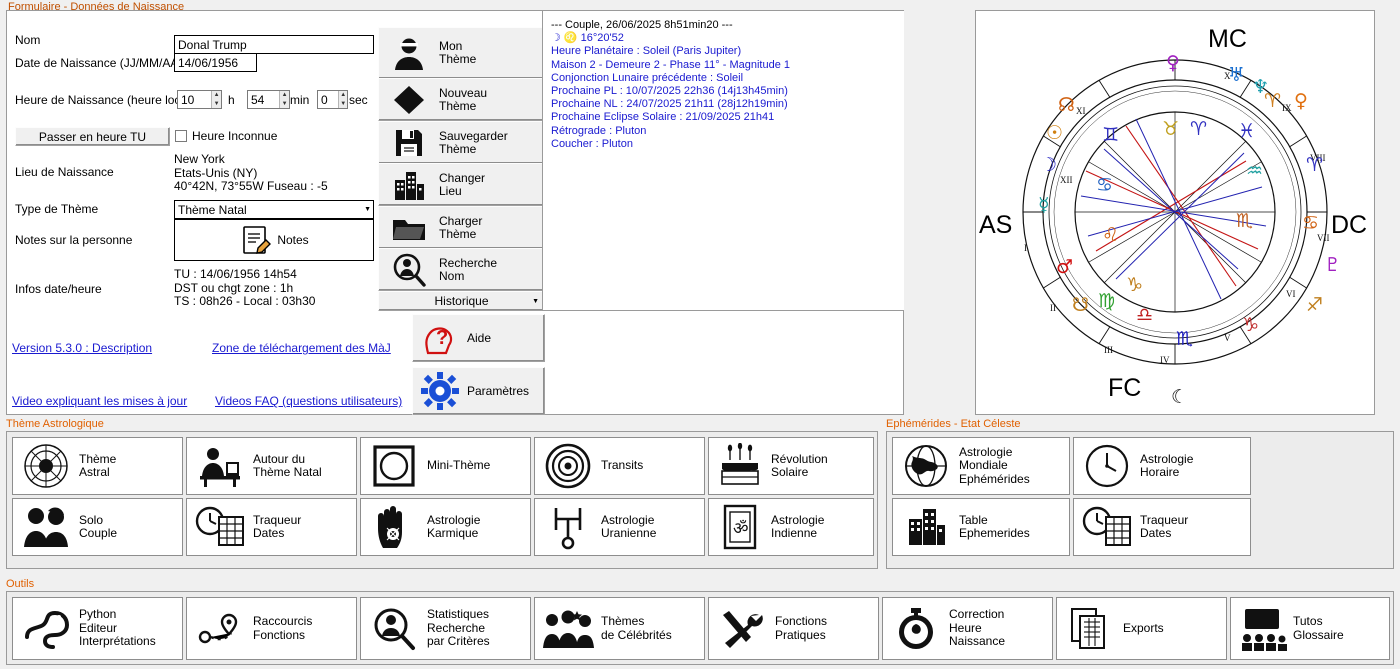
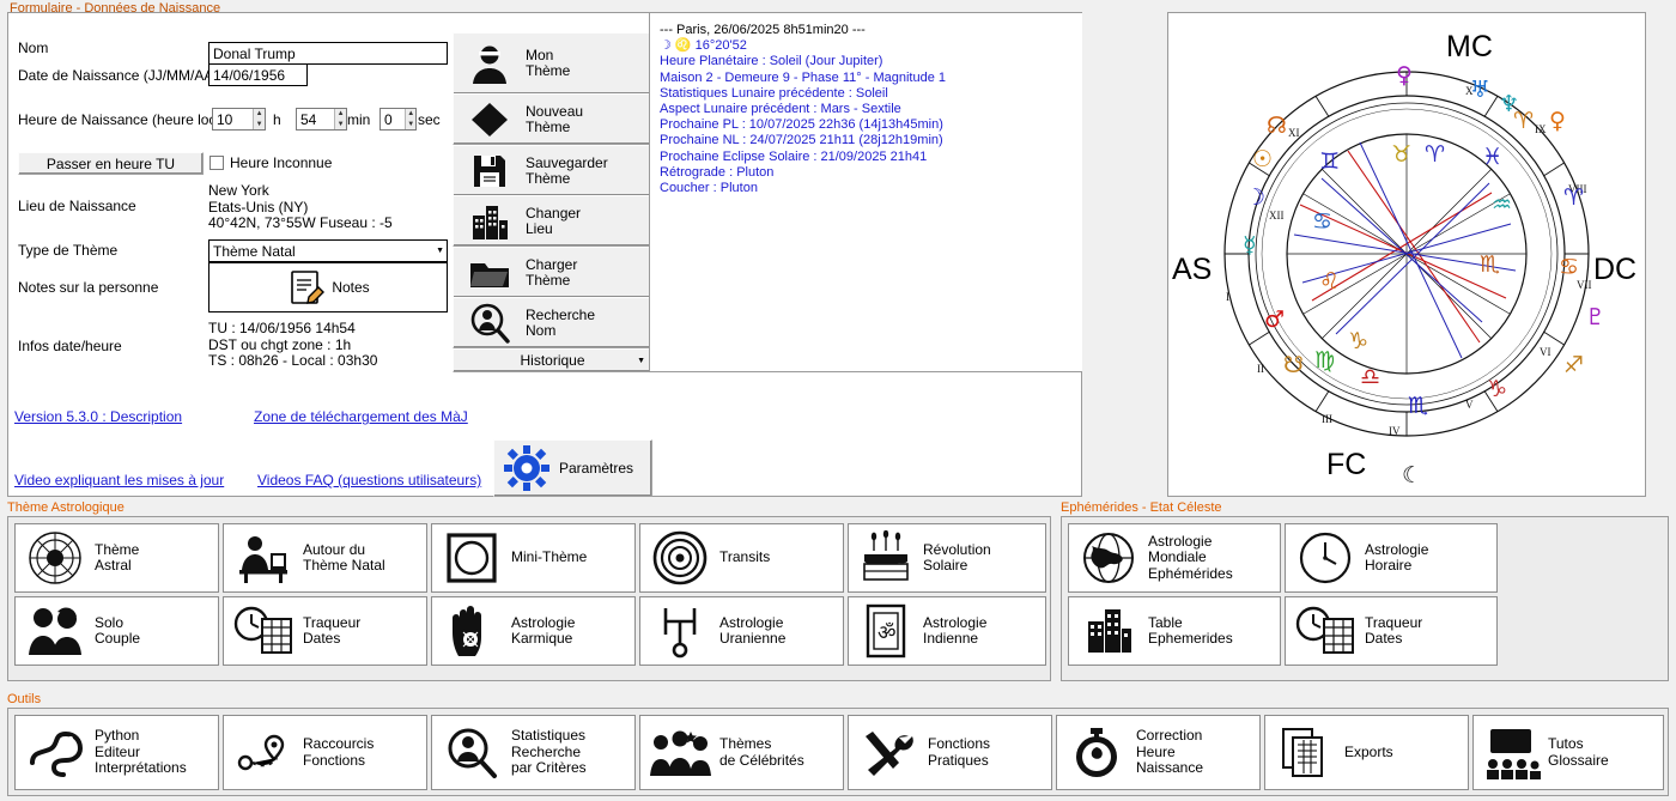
  Formulaire - Données de Naissance
  Nom
  Donal Trump
  Date de Naissance (JJ/MM/A
  14/06/1956
  Heure de Naissance (heure lo
  10
  h
  54
  min
  0
  sec
  Passer en heure TU
  Heure Inconnue
  Lieu de Naissance
  New York
  Etats-Unis (NY)
  40°42N, 73°55W Fuseau : -5
  Type de Thème
  Thème Natal
  Notes sur la personne
  Notes
  Infos date/heure
  TU : 14/06/1956 14h54
  DST ou chgt zone : 1h
  TS : 08h26 - Local : 03h30
  Mon
  Thème
  Nouveau
  Thème
  Sauvegarder
  Thème
  Changer
  Lieu
  Charger
  Thème
  Recherche
  Nom
  Historique
- ?
- Aide
  Paramètres
  Version 5.3.0 : Description
  Zone de téléchargement des MàJ
  Video expliquant les mises à jour
  Videos FAQ (questions utilisateurs)
- --- Couple, 26/06/2025 8h51min20 ---
+ --- Paris, 26/06/2025 8h51min20 ---
  ☽ ♌ 16°20'52
- Heure Planétaire : Soleil (Paris Jupiter)
+ Heure Planétaire : Soleil (Jour Jupiter)
- Maison 2 - Demeure 2 - Phase 11° - Magnitude 1
+ Maison 2 - Demeure 9 - Phase 11° - Magnitude 1
- Conjonction Lunaire précédente : Soleil
+ Statistiques Lunaire précédente : Soleil
+ Aspect Lunaire précédent : Mars - Sextile
  Prochaine PL : 10/07/2025 22h36 (14j13h45min)
  Prochaine NL : 24/07/2025 21h11 (28j12h19min)
  Prochaine Eclipse Solaire : 21/09/2025 21h41
  Rétrograde : Pluton
  Coucher : Pluton
  AS
  DC
  MC
  FC
  I
  II
  III
  IV
  V
  VI
  VII
  VIII
  IX
  X
  XI
  XII
  ♀
  ♅
  ♆
  ♈
  ♀
  ♈
  ♋
  ♐
  ♑
  ♏
  ♎
  ♍
  ☋
  ♂
  ☿
  ☽
  ☉
  ☊
  ♊
  ♉
  ♈
  ♓
  ♒
  ♏
  ♋
  ♌
  ♑
  ♇
  ☾
  Thème Astrologique
  Thème
  Astral
  Autour du
  Thème Natal
  Mini-Thème
  Transits
  Révolution
  Solaire
  Solo
  Couple
  Traqueur
  Dates
  Astrologie
  Karmique
  Astrologie
  Uranienne
  ॐ
  Astrologie
  Indienne
  Ephémérides - Etat Céleste
  Astrologie
  Mondiale
  Ephémérides
  Astrologie
  Horaire
  Table
  Ephemerides
  Traqueur
  Dates
  Outils
  Python
  Editeur
  Interprétations
  Raccourcis
  Fonctions
  Statistiques
  Recherche
  par Critères
  Thèmes
  de Célébrités
  Fonctions
  Pratiques
  Correction
  Heure
  Naissance
  Exports
  Tutos
  Glossaire
